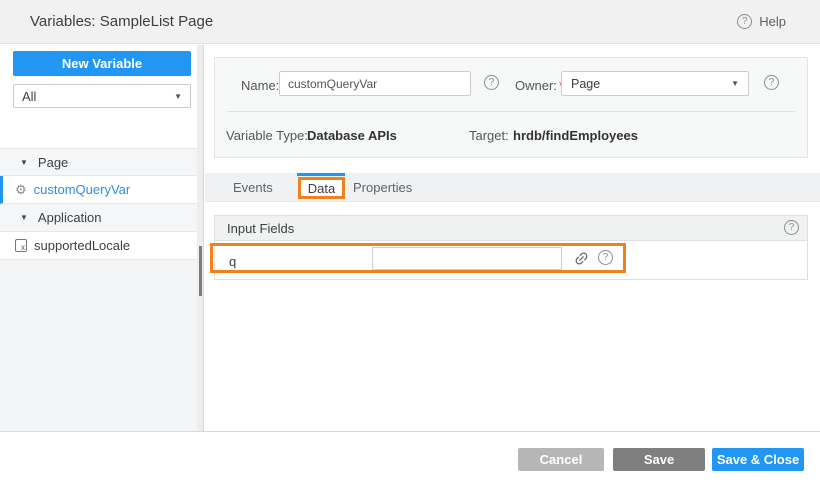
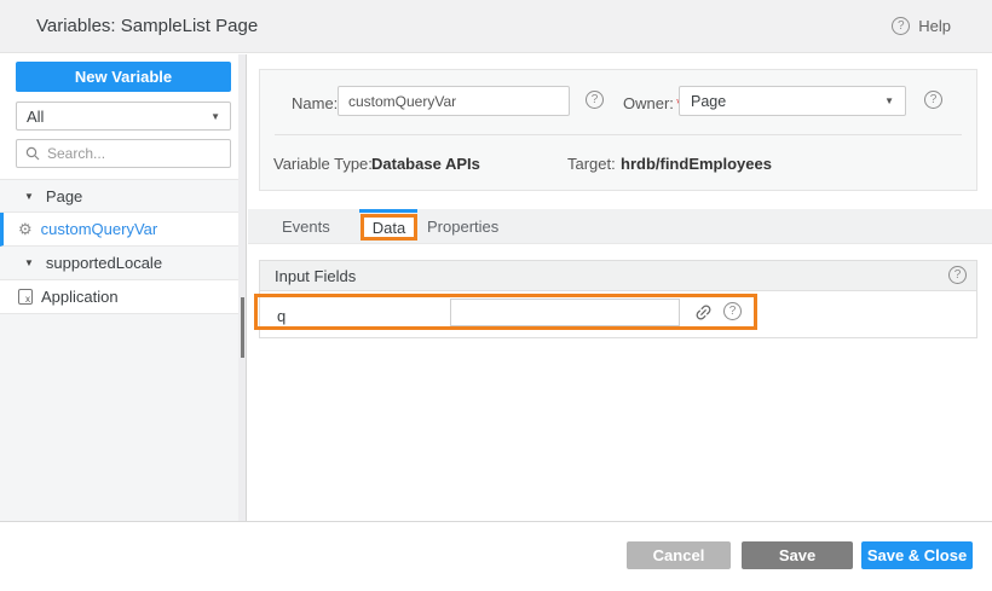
  Variables: SampleList Page
  ?
  Help
  New Variable
  All
  ▼
+ Search...
  ▼
  Page
  ⚙
  customQueryVar
  ▼
- Application
+ supportedLocale
  x
- supportedLocale
+ Application
  Name:
  customQueryVar
  ?
  Owner:
  Page
  ▼
  ?
  Variable Type:
  Database APIs
  Target:
  hrdb/findEmployees
  Events
  Data
  Properties
  Input Fields
  ?
  q
  ?
  Cancel
  Save
  Save & Close
